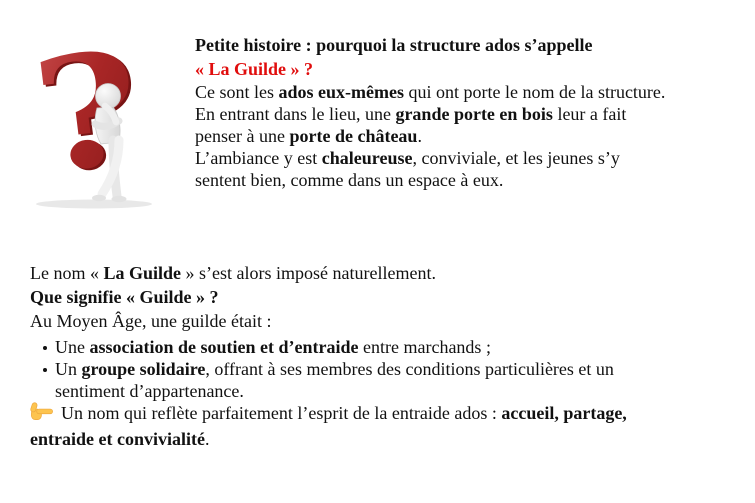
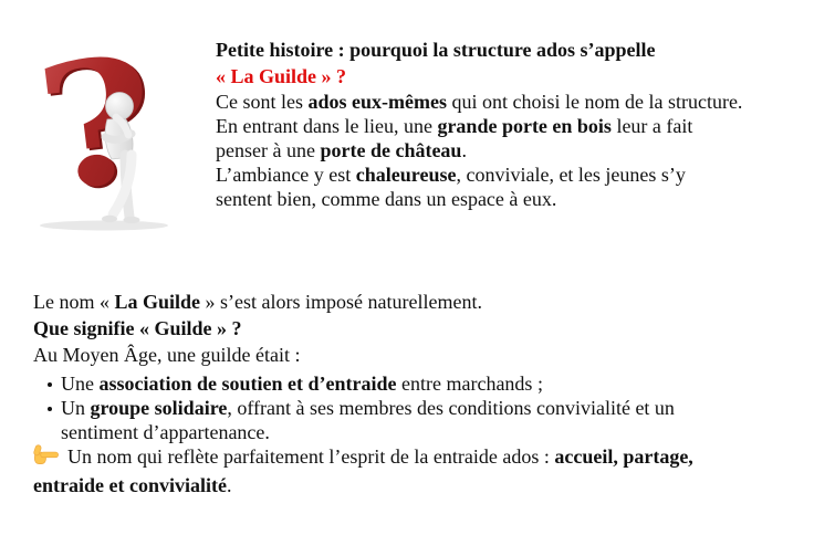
  Petite histoire : pourquoi la structure ados s’appelle
  « La Guilde » ?
- Ce sont les ados eux-mêmes qui ont porte le nom de la structure.
+ Ce sont les ados eux-mêmes qui ont choisi le nom de la structure.
  En entrant dans le lieu, une grande porte en bois leur a fait
  penser à une porte de château.
  L’ambiance y est chaleureuse, conviviale, et les jeunes s’y
  sentent bien, comme dans un espace à eux.
  Le nom « La Guilde » s’est alors imposé naturellement.
  Que signifie « Guilde » ?
  Au Moyen Âge, une guilde était :
  Une association de soutien et d’entraide entre marchands ;
- Un groupe solidaire, offrant à ses membres des conditions particulières et un
+ Un groupe solidaire, offrant à ses membres des conditions convivialité et un
  sentiment d’appartenance.
  Un nom qui reflète parfaitement l’esprit de la entraide ados : accueil, partage,
  entraide et convivialité.
